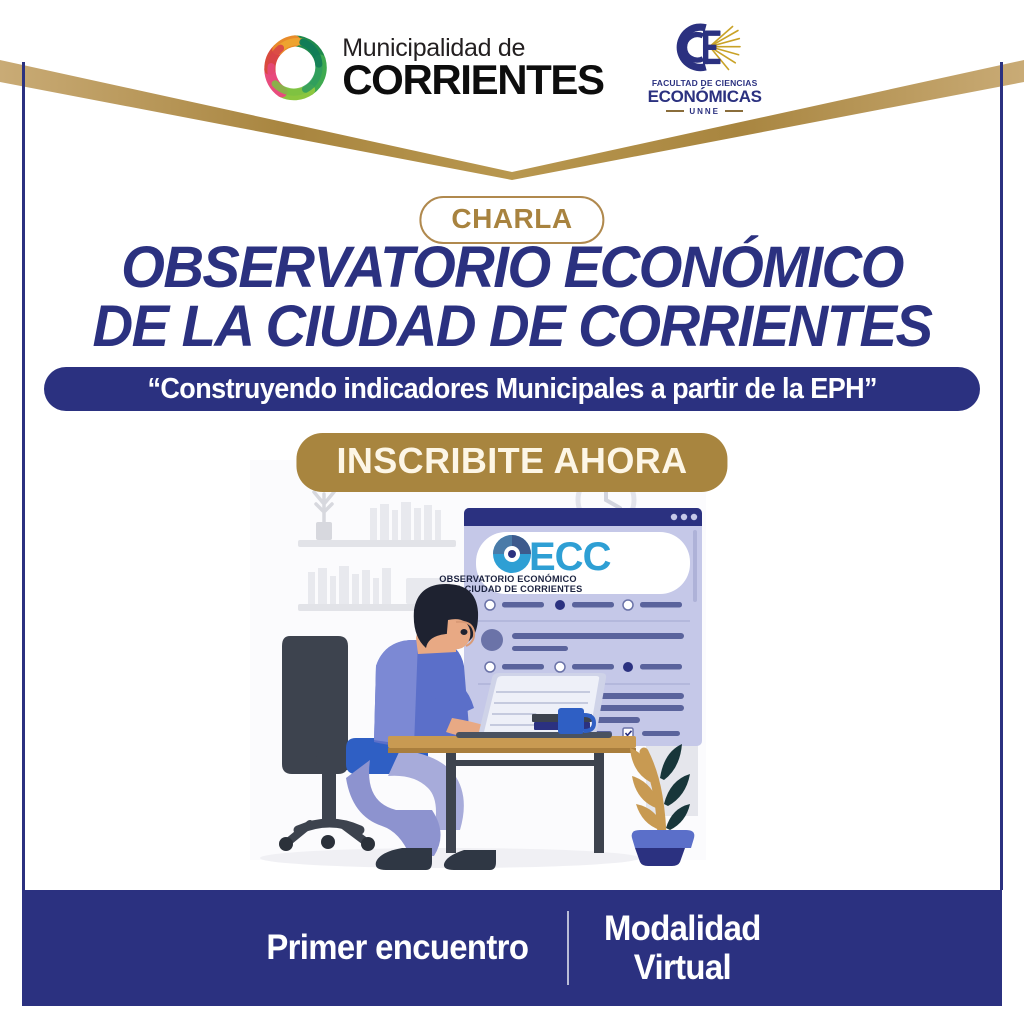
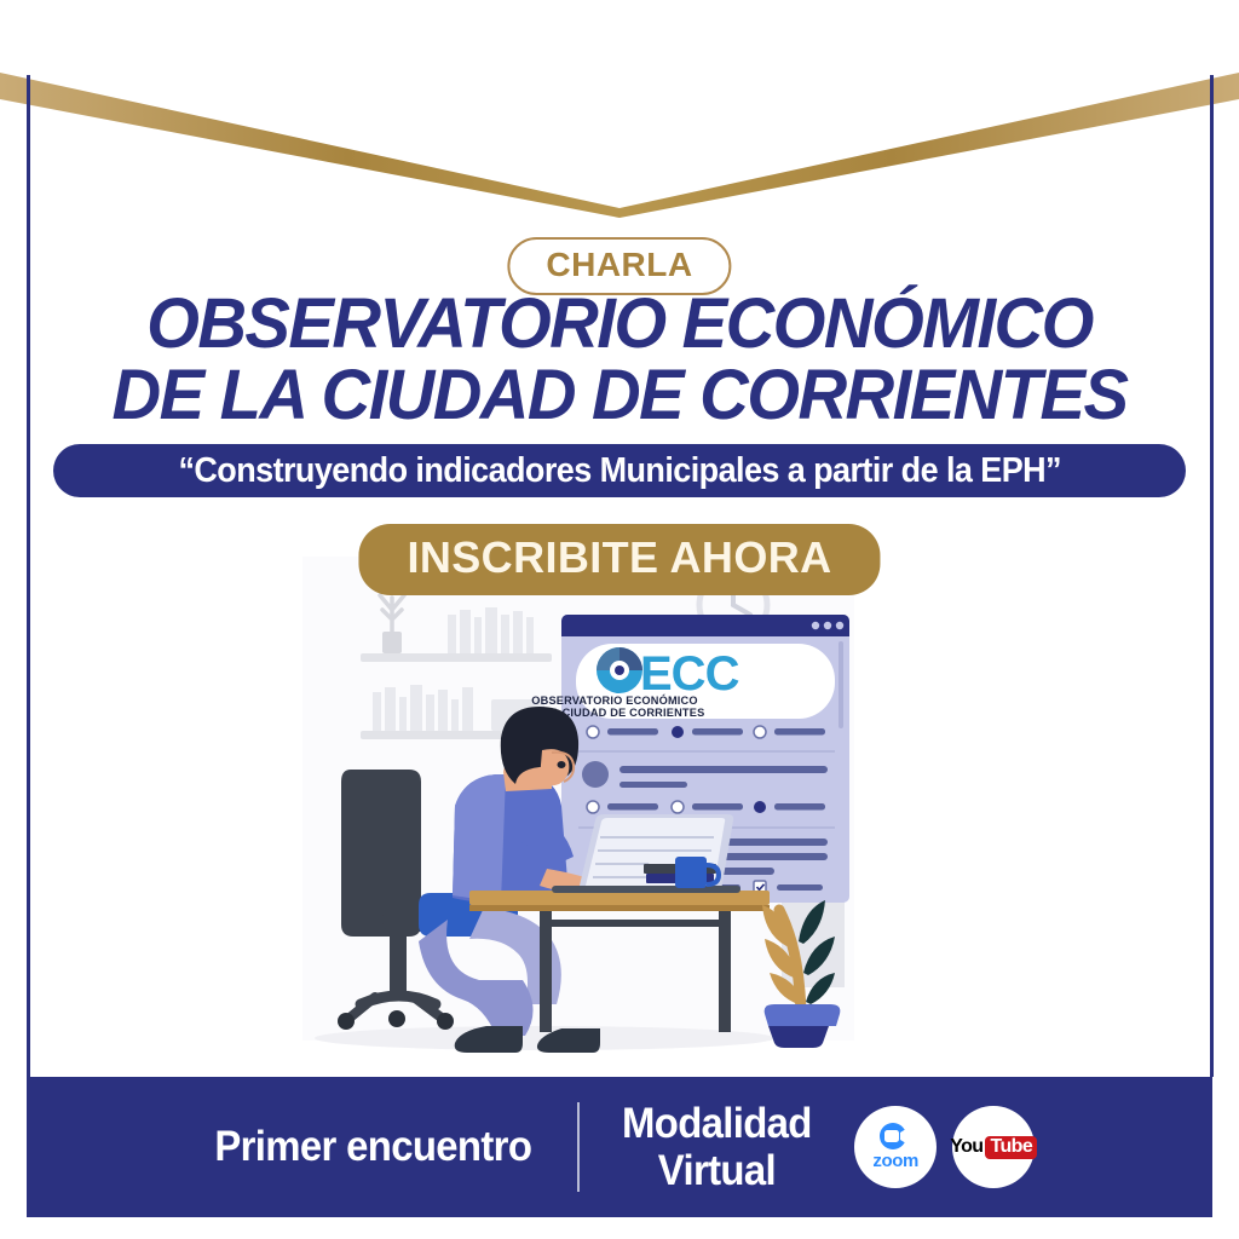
- Municipalidad de
- CORRIENTES
- FACULTAD DE CIENCIAS
- ECONÓMICAS
- UNNE
  CHARLA
  OBSERVATORIO ECONÓMICO
  DE LA CIUDAD DE CORRIENTES
  “Construyendo indicadores Municipales a partir de la EPH”
  INSCRIBITE AHORA
  ECC
  OBSERVATORIO ECONÓMICO
  CIUDAD DE CORRIENTES
  Primer encuentro
  Modalidad
  Virtual
+ zoom
+ You
+ Tube
